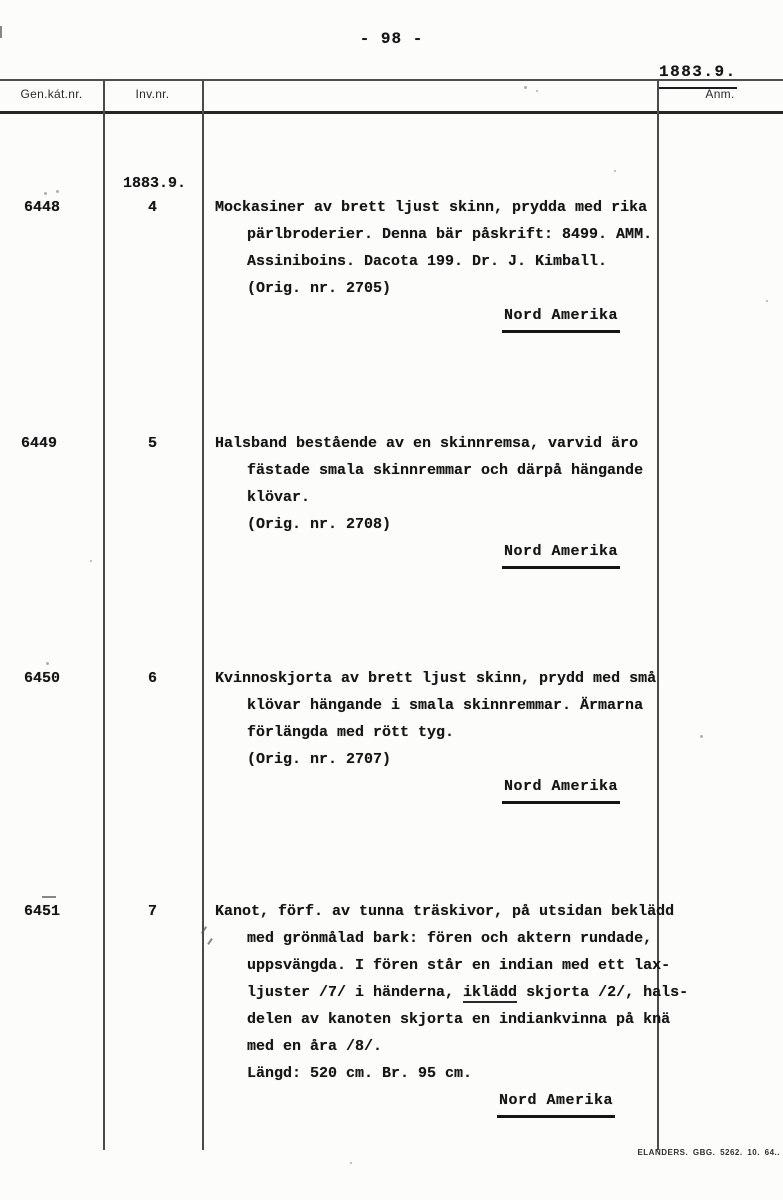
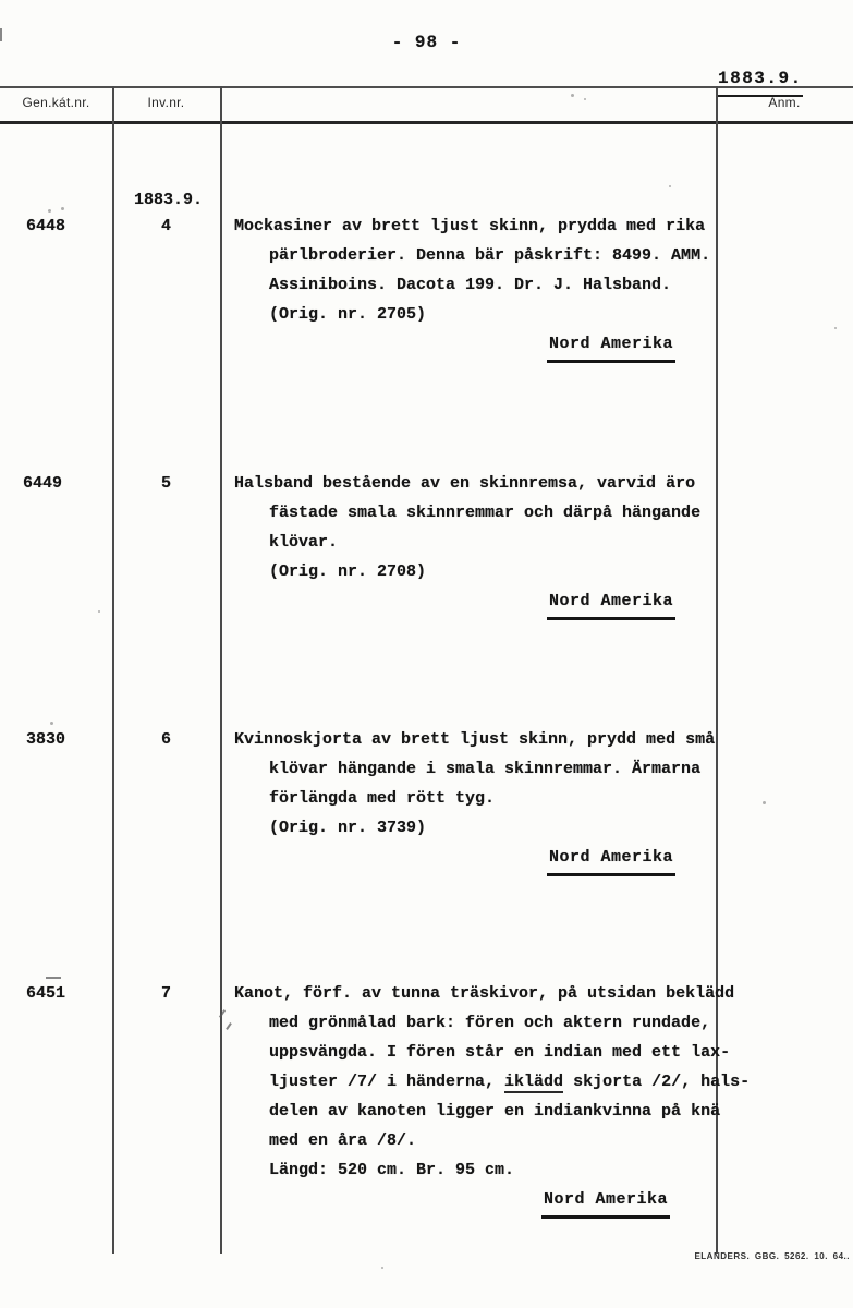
  - 98 -
  1883.9.
  Gen.kát.nr.
  Inv.nr.
  Anm.
  1883.9.
  6448
  4
  Mockasiner av brett ljust skinn, prydda med rika
  pärlbroderier. Denna bär påskrift: 8499. AMM.
- Assiniboins. Dacota 199. Dr. J. Kimball.
+ Assiniboins. Dacota 199. Dr. J. Halsband.
  (Orig. nr. 2705)
  Nord Amerika
  6449
  5
  Halsband bestående av en skinnremsa, varvid äro
  fästade smala skinnremmar och därpå hängande
  klövar.
  (Orig. nr. 2708)
  Nord Amerika
- 6450
+ 3830
  6
  Kvinnoskjorta av brett ljust skinn, prydd med små
  klövar hängande i smala skinnremmar. Ärmarna
  förlängda med rött tyg.
- (Orig. nr. 2707)
+ (Orig. nr. 3739)
  Nord Amerika
  6451
  7
  Kanot, förf. av tunna träskivor, på utsidan beklädd
  med grönmålad bark: fören och aktern rundade,
  uppsvängda. I fören står en indian med ett lax-
  ljuster /7/ i händerna, iklädd skjorta /2/, hals-
- delen av kanoten skjorta en indiankvinna på knä
+ delen av kanoten ligger en indiankvinna på knä
  med en åra /8/.
  Längd: 520 cm. Br. 95 cm.
  Nord Amerika
  ELANDERS. GBG. 5262. 10. 64..
